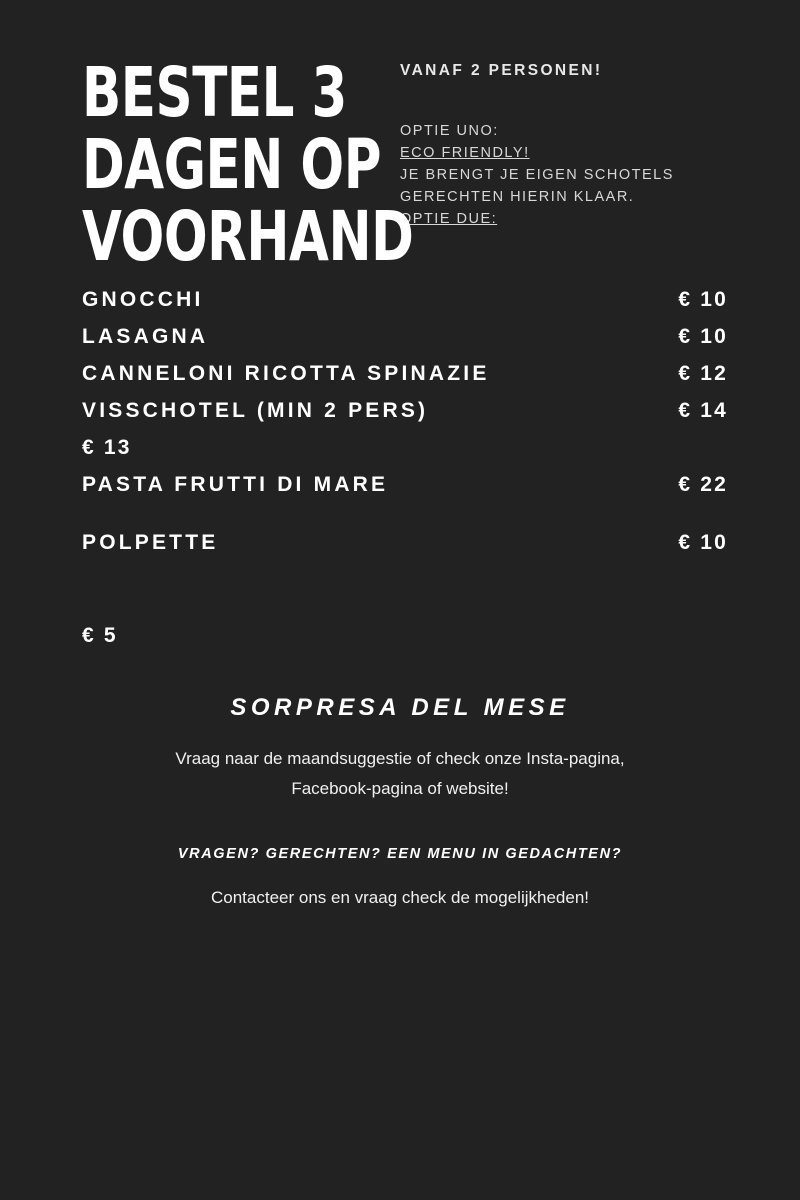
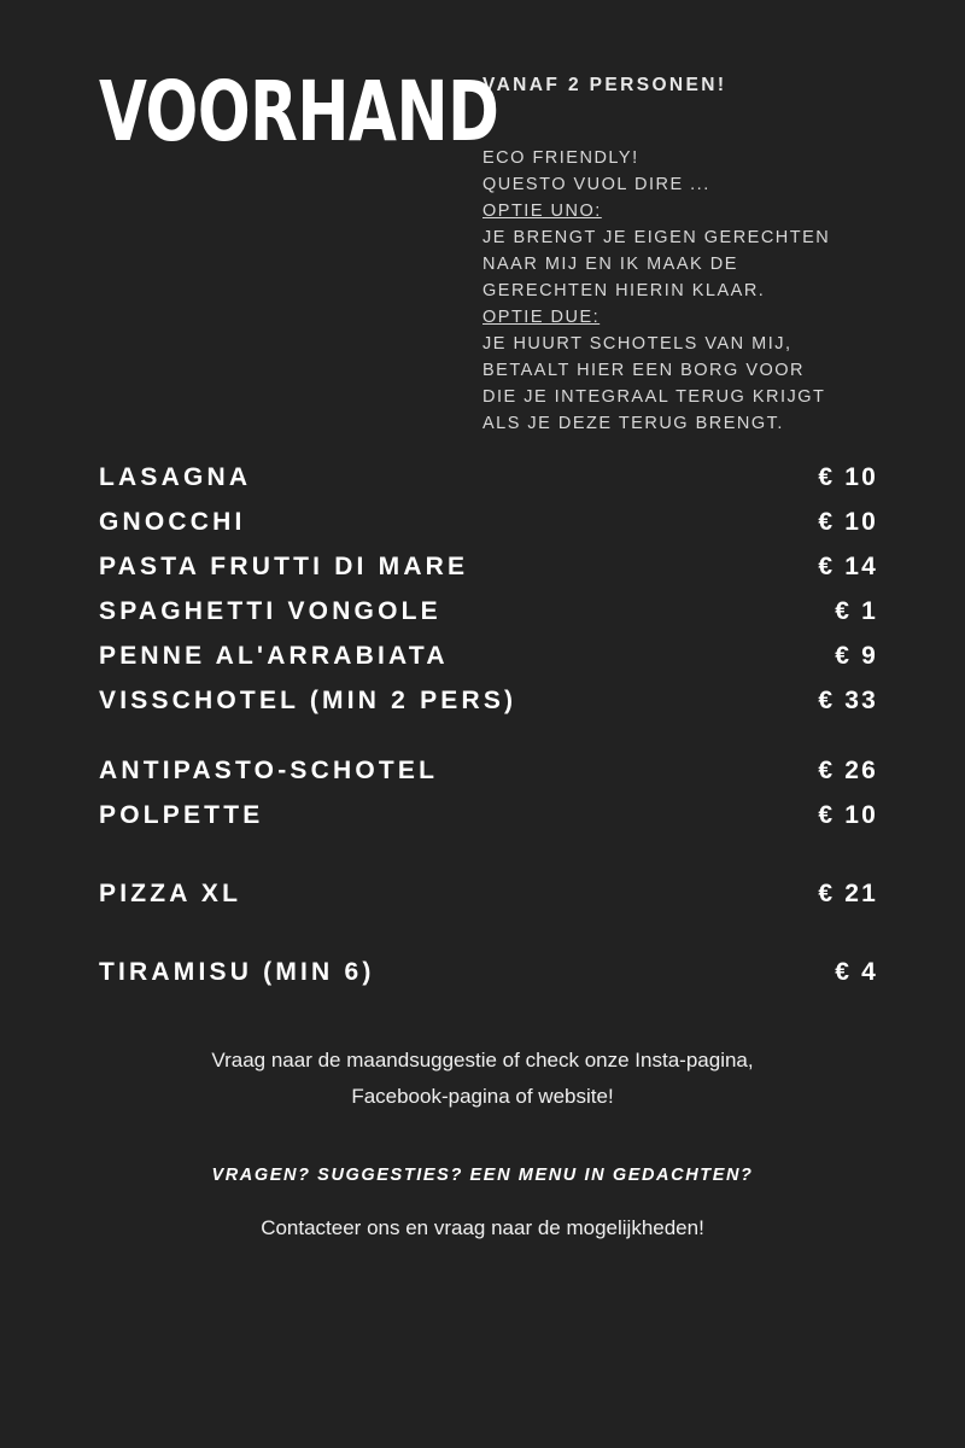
- BESTEL 3
- DAGEN OP
  VOORHAND
  VANAF 2 PERSONEN!
- OPTIE UNO:
+ ECO FRIENDLY!
+ QUESTO VUOL DIRE ...
- ECO FRIENDLY!
+ OPTIE UNO:
- JE BRENGT JE EIGEN SCHOTELS
+ JE BRENGT JE EIGEN GERECHTEN
+ NAAR MIJ EN IK MAAK DE
  GERECHTEN HIERIN KLAAR.
  OPTIE DUE:
+ JE HUURT SCHOTELS VAN MIJ,
+ BETAALT HIER EEN BORG VOOR
+ DIE JE INTEGRAAL TERUG KRIJGT
+ ALS JE DEZE TERUG BRENGT.
- GNOCCHI
+ LASAGNA
  € 10
- LASAGNA
+ GNOCCHI
  € 10
- CANNELONI RICOTTA SPINAZIE
- € 12
- VISSCHOTEL (MIN 2 PERS)
+ PASTA FRUTTI DI MARE
  € 14
+ SPAGHETTI VONGOLE
- € 13
+ € 1
+ PENNE AL'ARRABIATA
+ € 9
- PASTA FRUTTI DI MARE
+ VISSCHOTEL (MIN 2 PERS)
- € 22
+ € 33
+ ANTIPASTO-SCHOTEL
+ € 26
  POLPETTE
  € 10
+ PIZZA XL
+ € 21
+ TIRAMISU (MIN 6)
- € 5
+ € 4
- SORPRESA DEL MESE
  Vraag naar de maandsuggestie of check onze Insta-pagina,
  Facebook-pagina of website!
- VRAGEN? GERECHTEN? EEN MENU IN GEDACHTEN?
+ VRAGEN? SUGGESTIES? EEN MENU IN GEDACHTEN?
- Contacteer ons en vraag check de mogelijkheden!
+ Contacteer ons en vraag naar de mogelijkheden!
